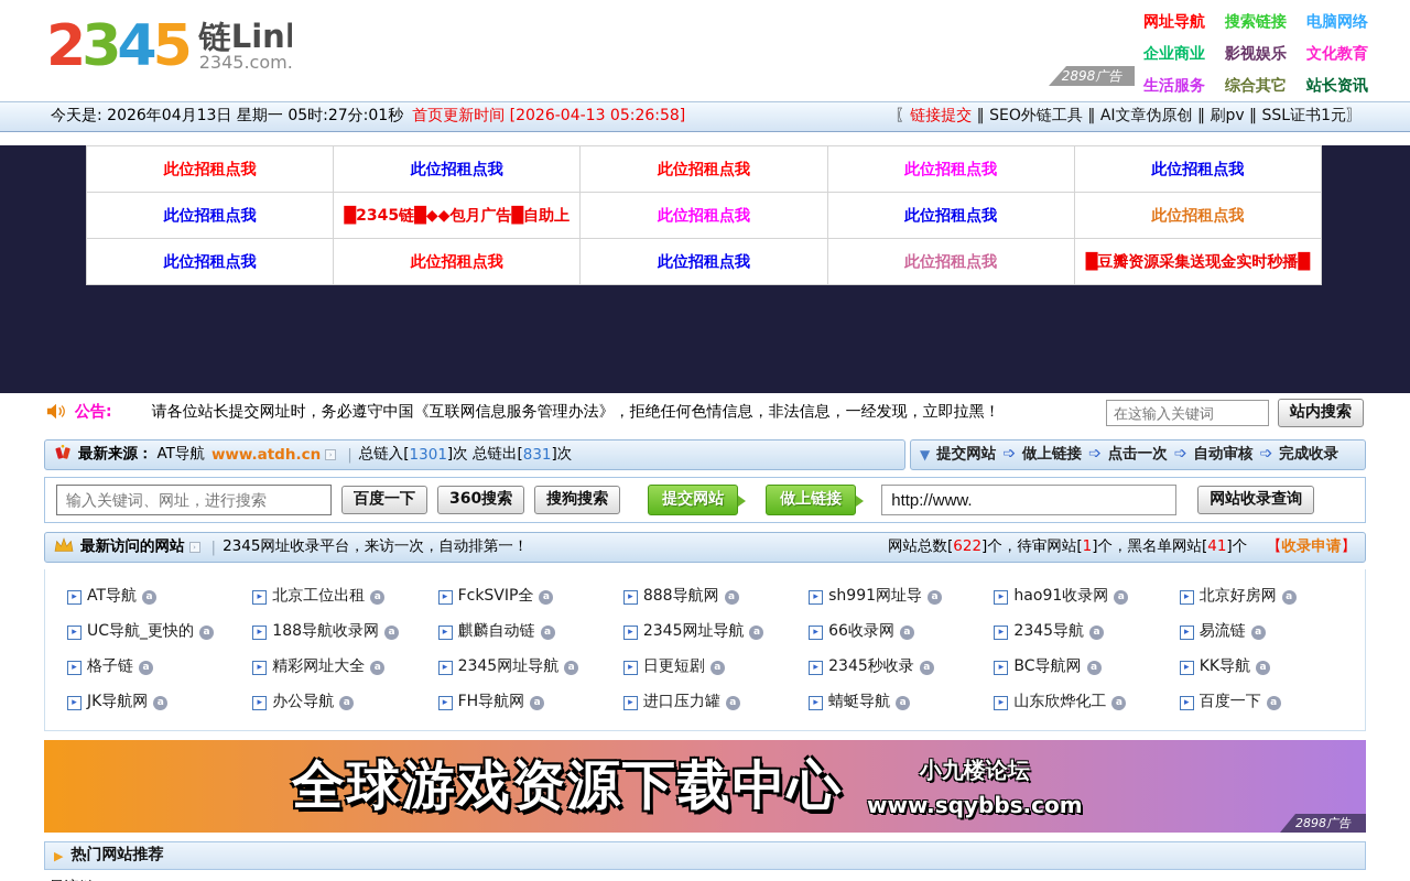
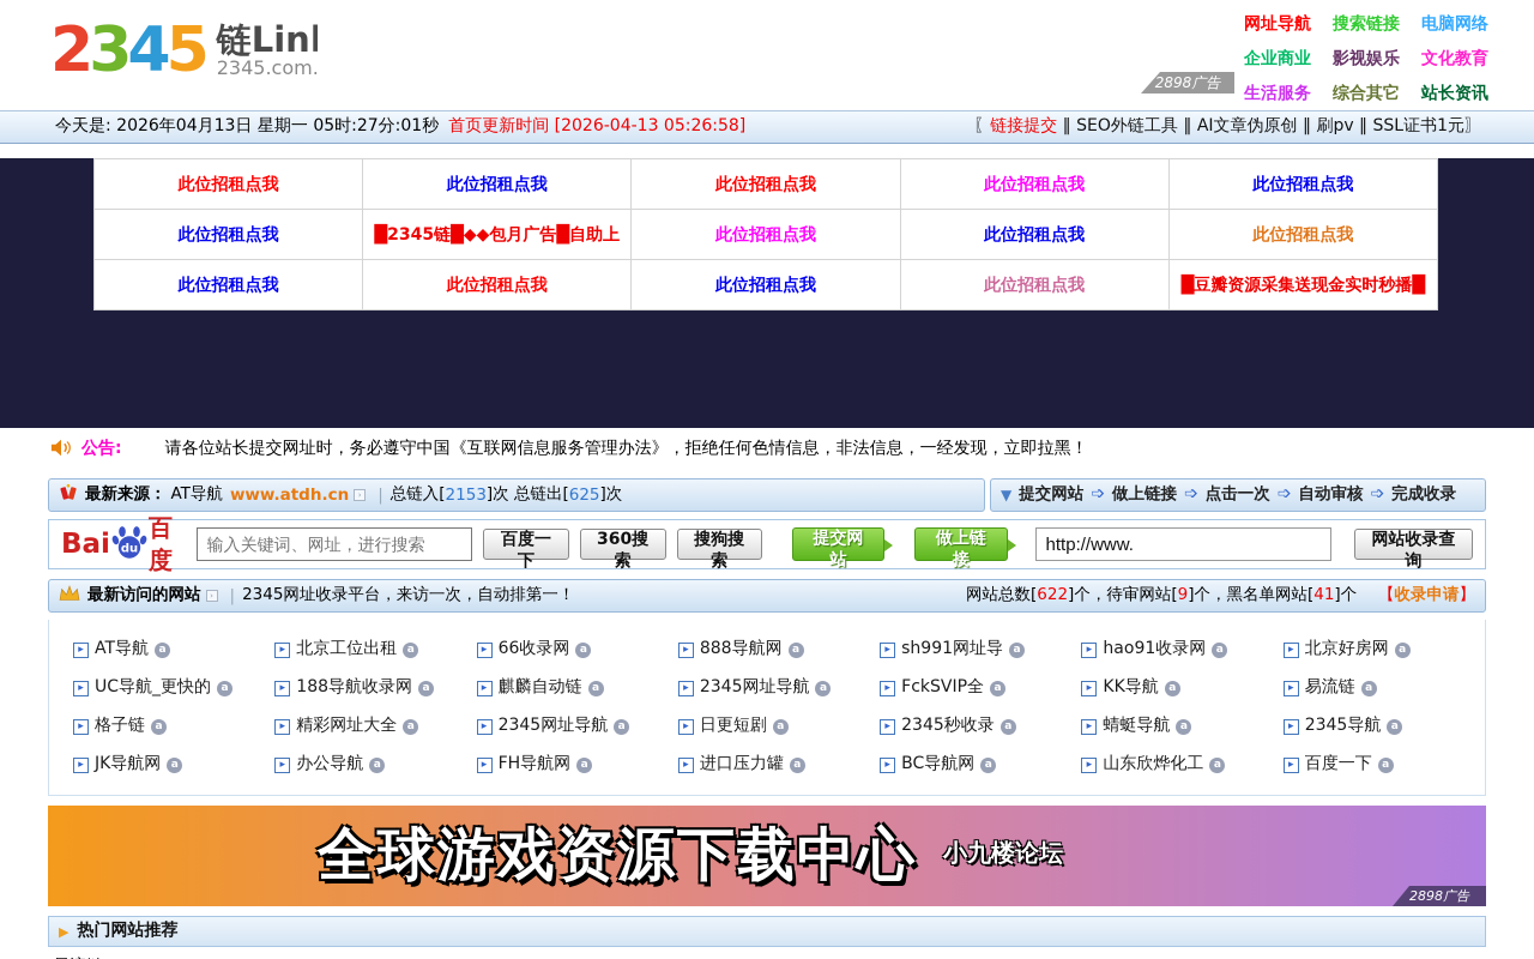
  2345
  2345.com.
  2898广告
  网址导航
  搜索链接
  电脑网络
  企业商业
  影视娱乐
  文化教育
  生活服务
  综合其它
  站长资讯
  今天是: 2026年04月13日 星期一 05时:27分:01秒
  首页更新时间 [2026-04-13 05:26:58]
  〖链接提交 ‖ SEO外链工具 ‖ AI文章伪原创 ‖ 刷pv ‖ SSL证书1元〗
  此位招租点我	此位招租点我	此位招租点我	此位招租点我	此位招租点我
  此位招租点我	█2345链█◆◆包月广告█自助上	此位招租点我	此位招租点我	此位招租点我
  此位招租点我	此位招租点我	此位招租点我	此位招租点我	█豆瓣资源采集送现金实时秒播█
  公告:
  请各位站长提交网址时，务必遵守中国《互联网信息服务管理办法》，拒绝任何色情信息，非法信息，一经发现，立即拉黑！
- 在这输入关键词
- 站内搜索
  最新来源：
  AT导航
  www.atdh.cn
  ›
  |
  总链入[
- 1301
+ 2153
  ]次 总链出[
- 831
+ 625
  ]次
  ▼
  提交网站 ➩ 做上链接 ➩ 点击一次 ➩ 自动审核 ➩ 完成收录
+ Bai
+ du
+ 百度
  输入关键词、网址，进行搜索
  百度一下
  360搜索
  搜狗搜索
  提交网站
  做上链接
  http://www.
  网站收录查询
  最新访问的网站
  ›
  |
  2345网址收录平台，来访一次，自动排第一！
- 网站总数[622]个，待审网站[1]个，黑名单网站[41]个 【收录申请】
+ 网站总数[622]个，待审网站[9]个，黑名单网站[41]个 【收录申请】
  ▸
  AT导航
  a
  ▸
  北京工位出租
  a
  ▸
- FckSVIP全
+ 66收录网
  a
  ▸
  888导航网
  a
  ▸
  sh991网址导
  a
  ▸
  hao91收录网
  a
  ▸
  北京好房网
  a
  ▸
  UC导航_更快的
  a
  ▸
  188导航收录网
  a
  ▸
  麒麟自动链
  a
  ▸
  2345网址导航
  a
  ▸
- 66收录网
+ FckSVIP全
  a
  ▸
- 2345导航
+ KK导航
  a
  ▸
  易流链
  a
  ▸
  格子链
  a
  ▸
  精彩网址大全
  a
  ▸
  2345网址导航
  a
  ▸
  日更短剧
  a
  ▸
  2345秒收录
  a
  ▸
- BC导航网
+ 蜻蜓导航
  a
  ▸
- KK导航
+ 2345导航
  a
  ▸
  JK导航网
  a
  ▸
  办公导航
  a
  ▸
  FH导航网
  a
  ▸
  进口压力罐
  a
  ▸
- 蜻蜓导航
+ BC导航网
  a
  ▸
  山东欣烨化工
  a
  ▸
  百度一下
  a
  全球游戏资源下载中心
  小九楼论坛
- www.sqybbs.com
  2898广告
  ▶
  热门网站推荐
